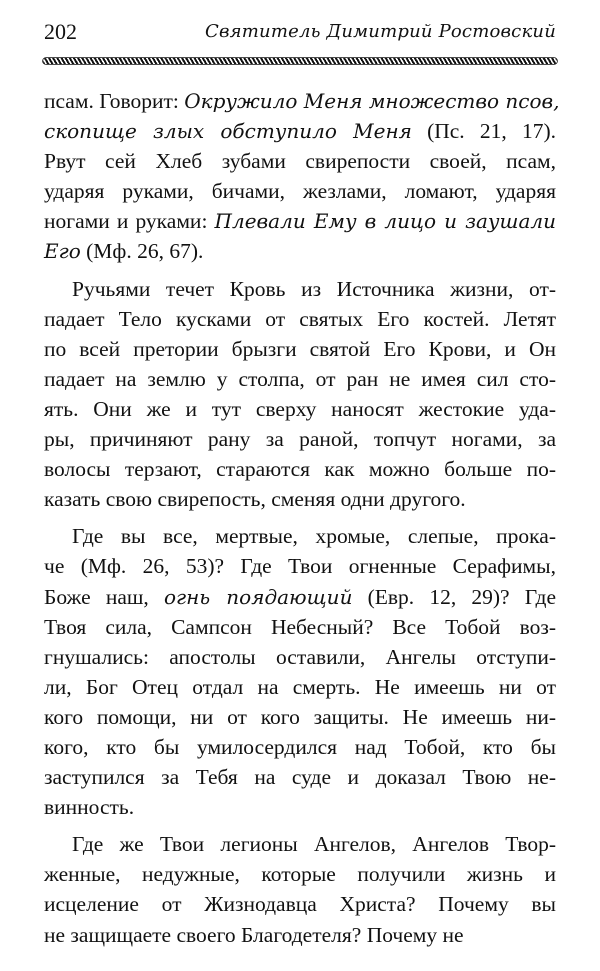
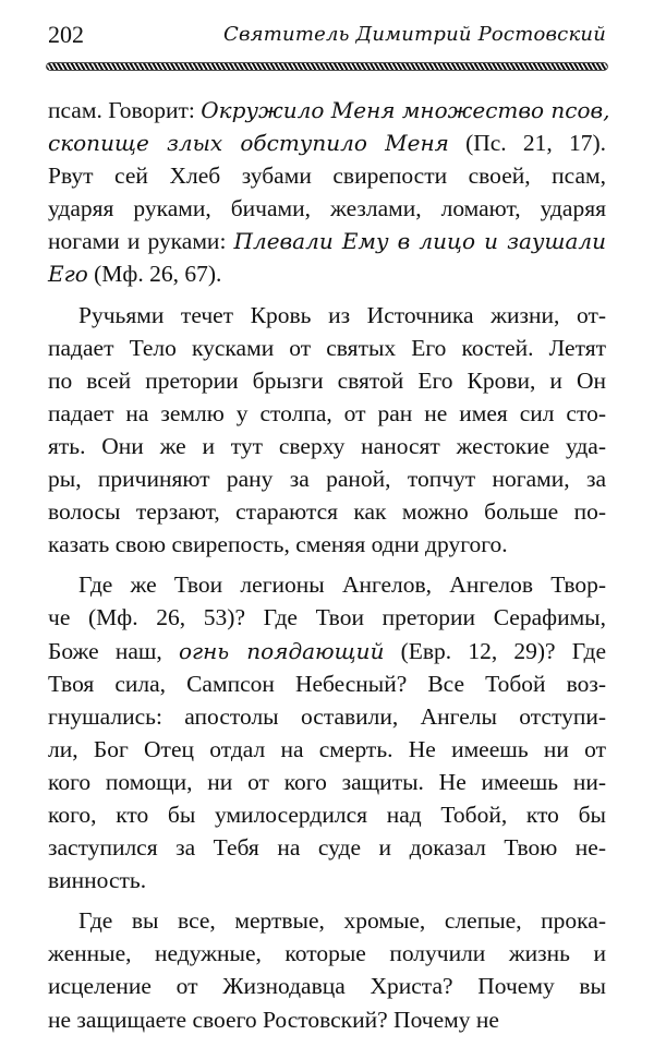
  202
  Святитель Димитрий Ростовский
  псам. Говорит: Окружило Меня множество псов,
  скопище злых обступило Меня (Пс. 21, 17).
  Рвут сей Хлеб зубами свирепости своей, псам,
  ударяя руками, бичами, жезлами, ломают, ударяя
  ногами и руками: Плевали Ему в лицо и заушали
  Его (Мф. 26, 67).
  Ручьями течет Кровь из Источника жизни, от-
  падает Тело кусками от святых Его костей. Летят
  по всей претории брызги святой Его Крови, и Он
  падает на землю у столпа, от ран не имея сил сто-
  ять. Они же и тут сверху наносят жестокие уда-
  ры, причиняют рану за раной, топчут ногами, за
  волосы терзают, стараются как можно больше по-
  казать свою свирепость, сменяя одни другого.
- Где вы все, мертвые, хромые, слепые, прока-
+ Где же Твои легионы Ангелов, Ангелов Твор-
- че (Мф. 26, 53)? Где Твои огненные Серафимы,
+ че (Мф. 26, 53)? Где Твои претории Серафимы,
  Боже наш, огнь поядающий (Евр. 12, 29)? Где
  Твоя сила, Сампсон Небесный? Все Тобой воз-
  гнушались: апостолы оставили, Ангелы отступи-
  ли, Бог Отец отдал на смерть. Не имеешь ни от
  кого помощи, ни от кого защиты. Не имеешь ни-
  кого, кто бы умилосердился над Тобой, кто бы
  заступился за Тебя на суде и доказал Твою не-
  винность.
- Где же Твои легионы Ангелов, Ангелов Твор-
+ Где вы все, мертвые, хромые, слепые, прока-
  женные, недужные, которые получили жизнь и
  исцеление от Жизнодавца Христа? Почему вы
- не защищаете своего Благодетеля? Почему не
+ не защищаете своего Ростовский? Почему не
